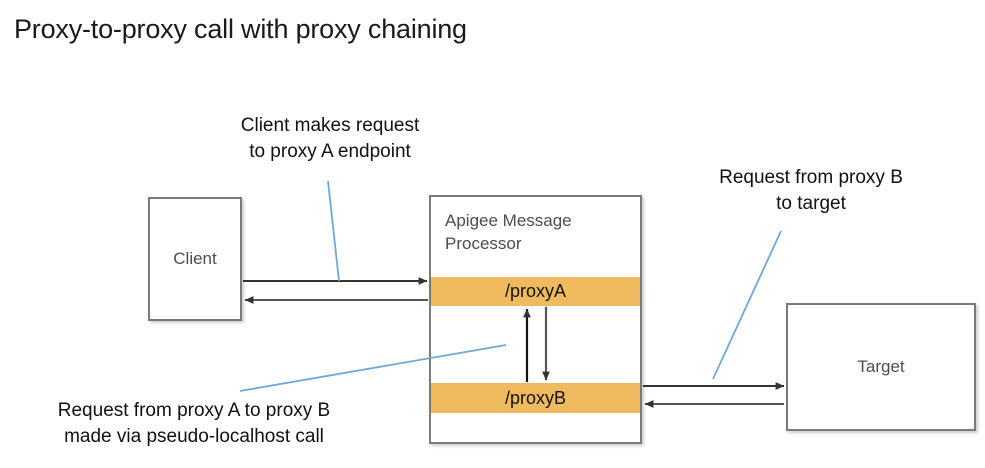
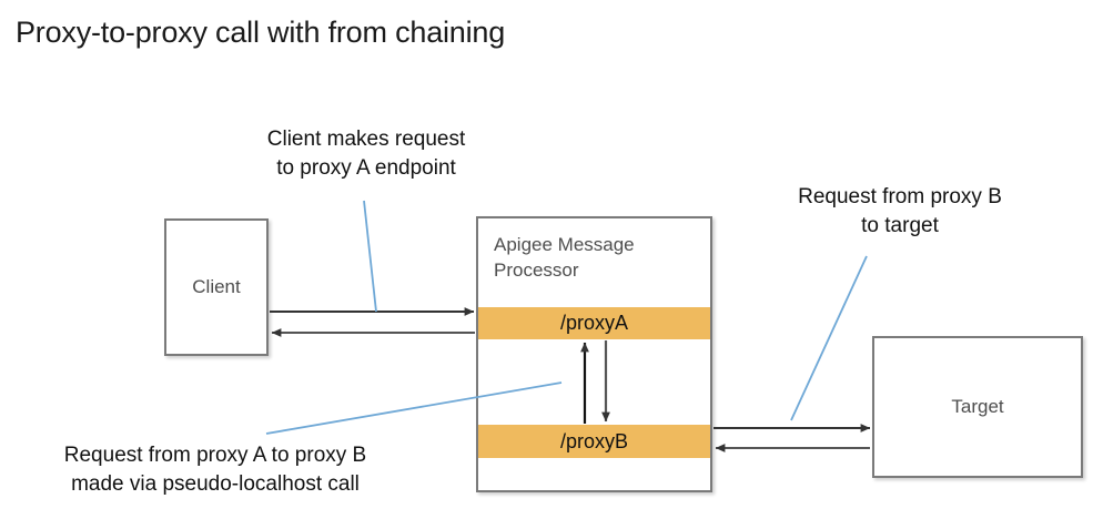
- Proxy-to-proxy call with proxy chaining
+ Proxy-to-proxy call with from chaining
  Client
  Target
  Apigee Message Processor
  /proxyA
  /proxyB
  Client makes request
  to proxy A endpoint
  Request from proxy B
  to target
  Request from proxy A to proxy B
  made via pseudo-localhost call
